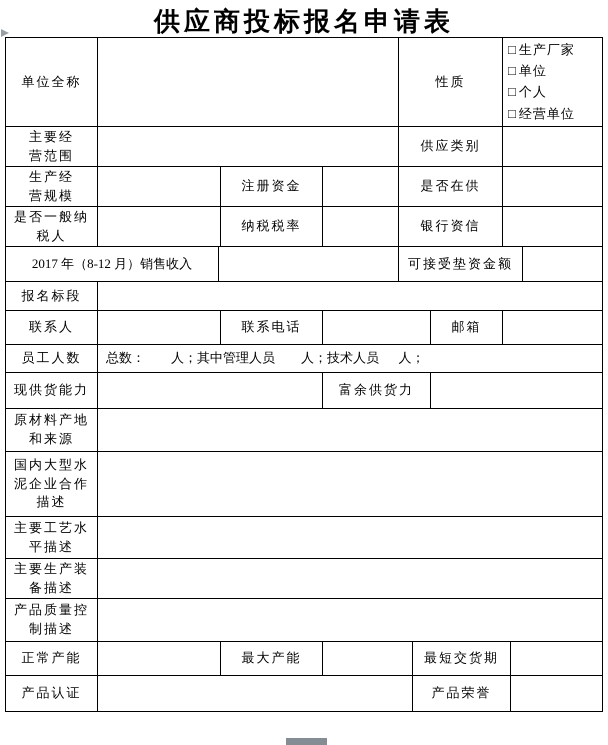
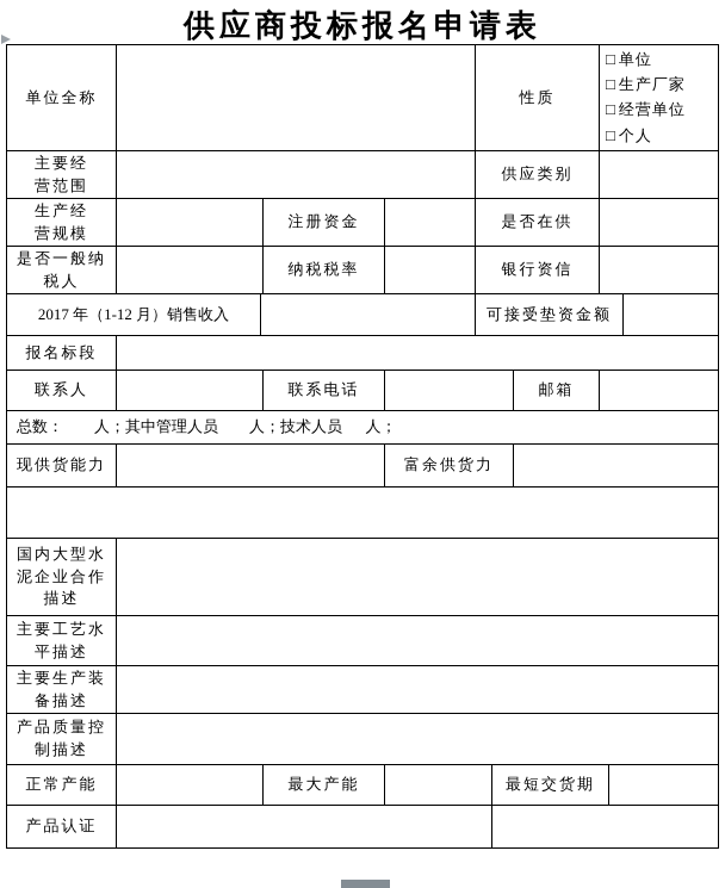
  供应商投标报名申请表
  单位全称
  性质
  □
- 生产厂家
+ 单位
  □
- 单位
+ 生产厂家
  □
- 个人
+ 经营单位
  □
- 经营单位
+ 个人
  主要经
  营范围
  供应类别
  生产经
  营规模
  注册资金
  是否在供
  是否一般纳
  税人
  纳税税率
  银行资信
- 2017 年（8-12 月）销售收入
+ 2017 年（1-12 月）销售收入
  可接受垫资金额
  报名标段
  联系人
  联系电话
  邮箱
- 员工人数
  总数： 人；其中管理人员 人；技术人员 人；
  现供货能力
  富余供货力
- 原材料产地
- 和来源
  国内大型水
  泥企业合作
  描述
  主要工艺水
  平描述
  主要生产装
  备描述
  产品质量控
  制描述
  正常产能
  最大产能
  最短交货期
  产品认证
- 产品荣誉
